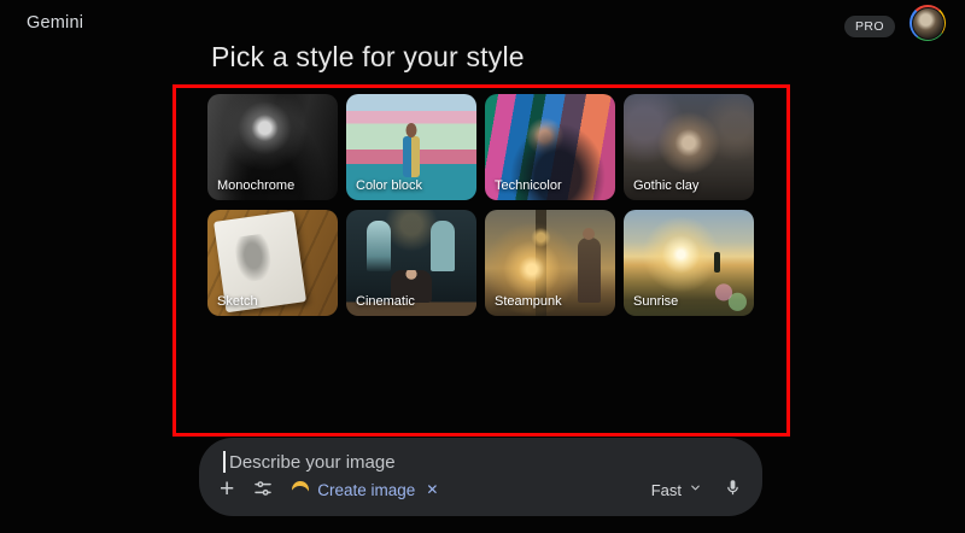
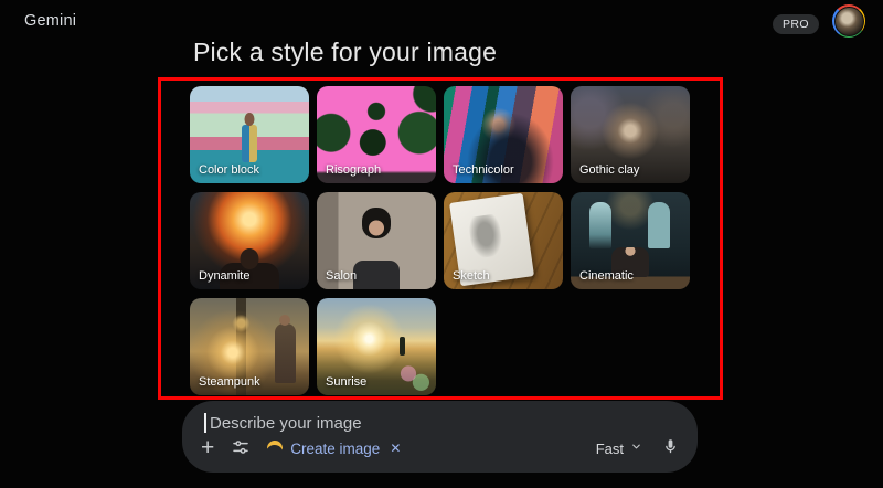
  Gemini
  PRO
- Pick a style for your style
+ Pick a style for your image
- Monochrome
  Color block
+ Risograph
  Technicolor
  Gothic clay
+ Dynamite
+ Salon
  Sketch
  Cinematic
  Steampunk
  Sunrise
  Describe your image
  +
  Create image
  ✕
  Fast
